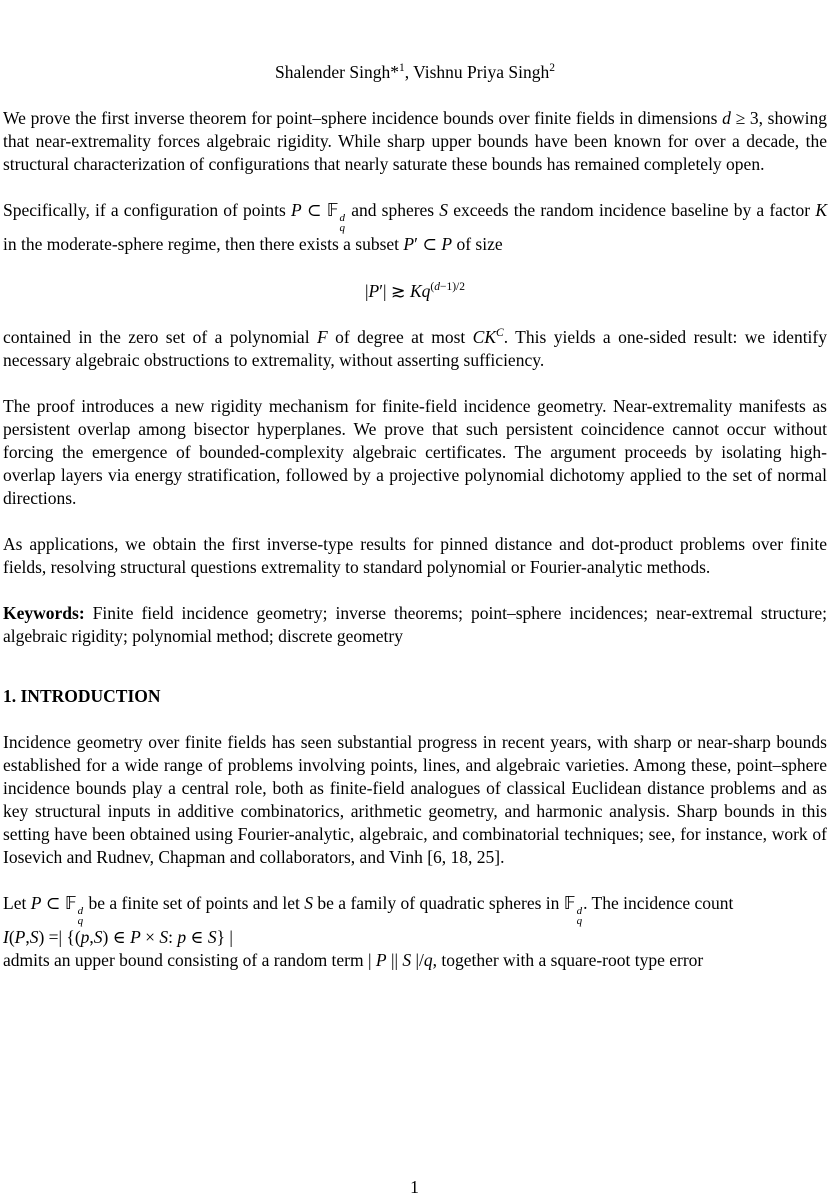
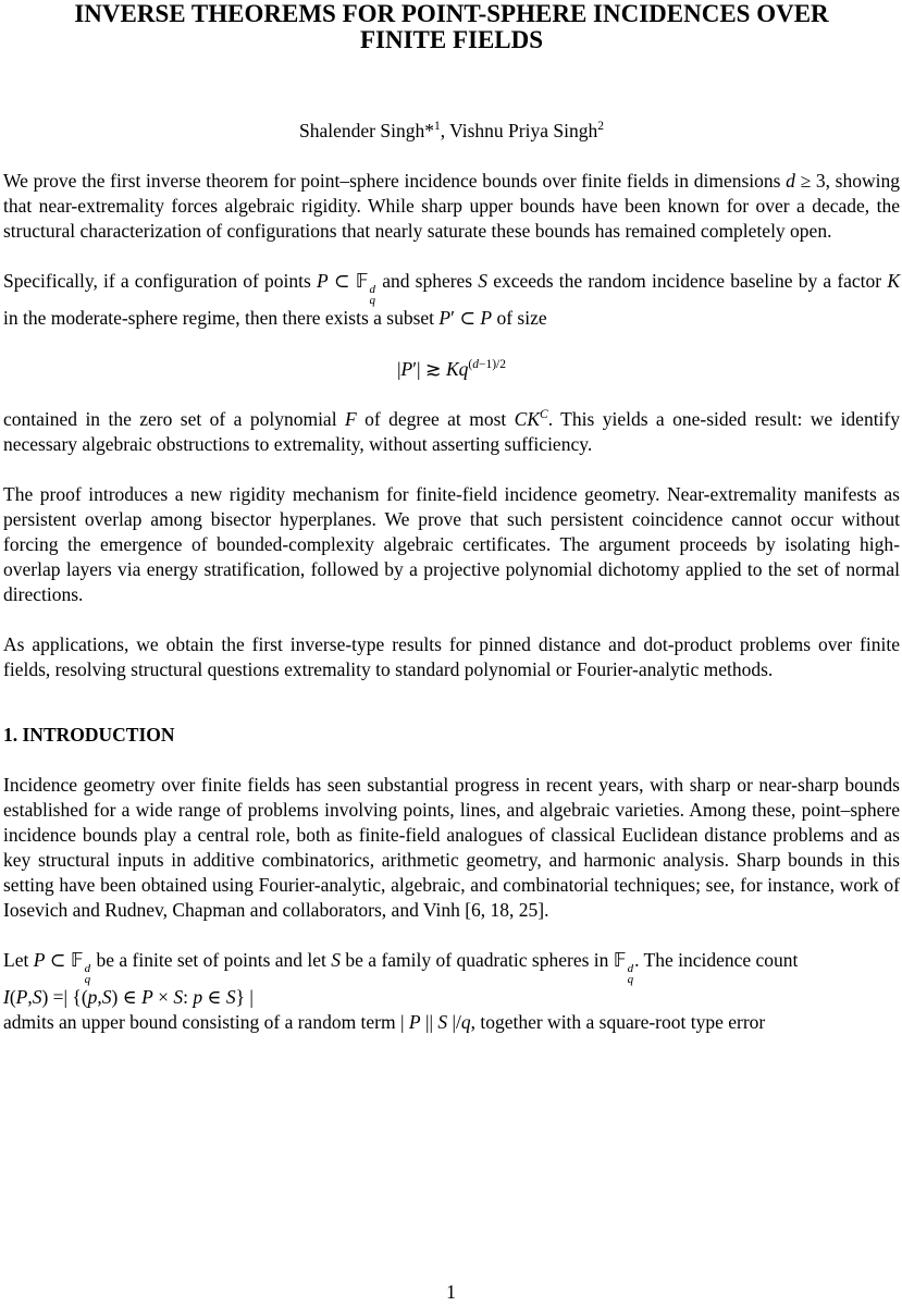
+ INVERSE THEOREMS FOR POINT-SPHERE INCIDENCES OVER
+ FINITE FIELDS
  Shalender Singh*1, Vishnu Priya Singh2
  We prove the first inverse theorem for point–sphere incidence bounds over finite fields in dimensions d ≥ 3, showing that near-extremality forces algebraic rigidity. While sharp upper bounds have been known for over a decade, the structural characterization of configurations that nearly saturate these bounds has remained completely open.
  Specifically, if a configuration of points P ⊂ 𝔽
  d
  q
  and spheres S exceeds the random incidence baseline by a factor K in the moderate-sphere regime, then there exists a subset P′ ⊂ P of size
  |P′| ≳ Kq(d−1)/2
  contained in the zero set of a polynomial F of degree at most CKC. This yields a one-sided result: we identify necessary algebraic obstructions to extremality, without asserting sufficiency.
  The proof introduces a new rigidity mechanism for finite-field incidence geometry. Near-extremality manifests as persistent overlap among bisector hyperplanes. We prove that such persistent coincidence cannot occur without forcing the emergence of bounded-complexity algebraic certificates. The argument proceeds by isolating high-overlap layers via energy stratification, followed by a projective polynomial dichotomy applied to the set of normal directions.
  As applications, we obtain the first inverse-type results for pinned distance and dot-product problems over finite fields, resolving structural questions extremality to standard polynomial or Fourier-analytic methods.
- Keywords: Finite field incidence geometry; inverse theorems; point–sphere incidences; near-extremal structure; algebraic rigidity; polynomial method; discrete geometry
  1. INTRODUCTION
  Incidence geometry over finite fields has seen substantial progress in recent years, with sharp or near-sharp bounds established for a wide range of problems involving points, lines, and algebraic varieties. Among these, point–sphere incidence bounds play a central role, both as finite-field analogues of classical Euclidean distance problems and as key structural inputs in additive combinatorics, arithmetic geometry, and harmonic analysis. Sharp bounds in this setting have been obtained using Fourier-analytic, algebraic, and combinatorial techniques; see, for instance, work of Iosevich and Rudnev, Chapman and collaborators, and Vinh [6, 18, 25].
  Let P ⊂ 𝔽
  d
  q
  be a finite set of points and let S be a family of quadratic spheres in 𝔽
  d
  q
  . The incidence count
  I(P,S) =| {(p,S) ∈ P × S: p ∈ S} |
  admits an upper bound consisting of a random term | P || S |/q, together with a square-root type error
  1
